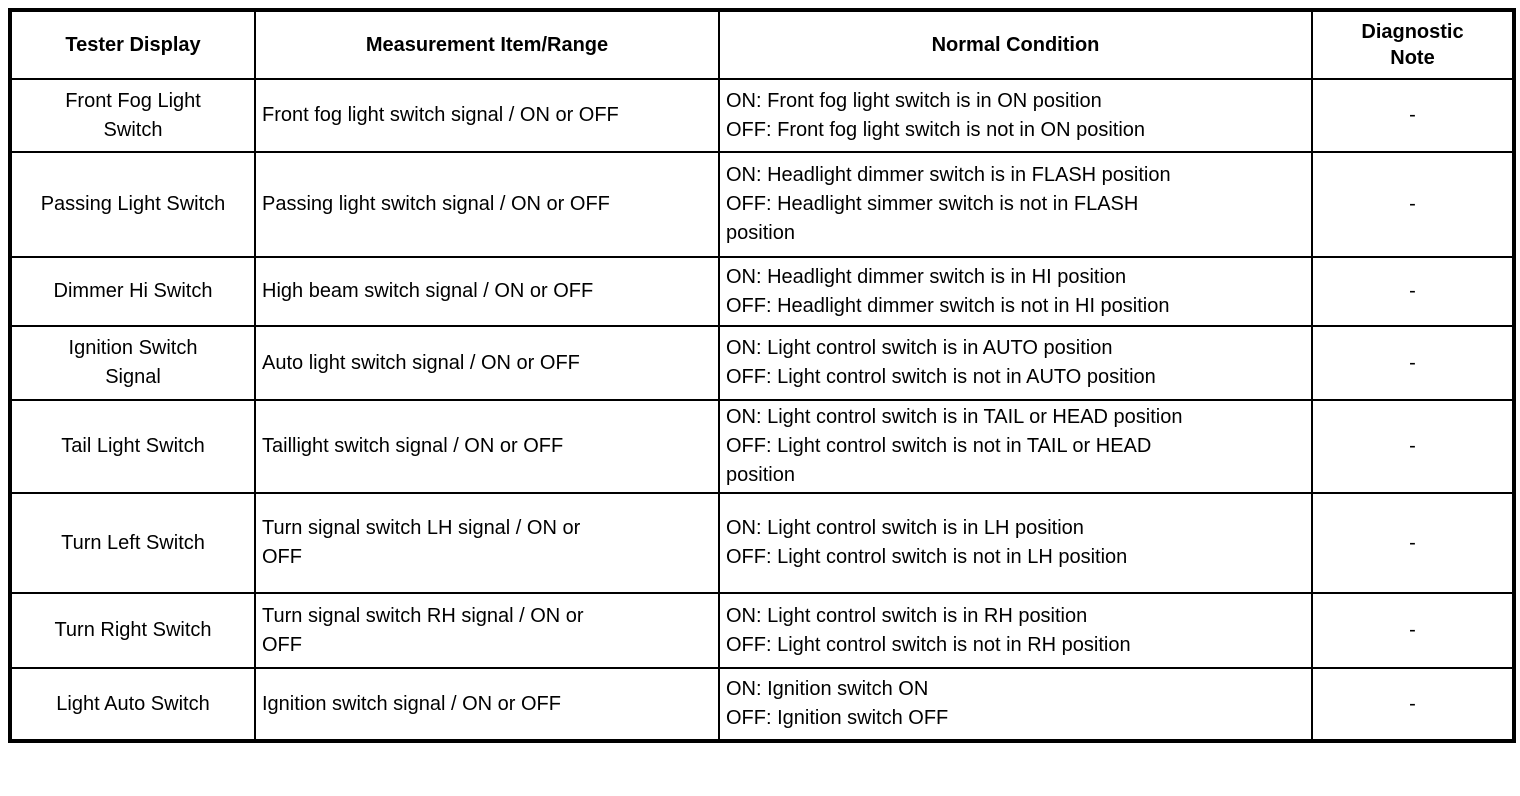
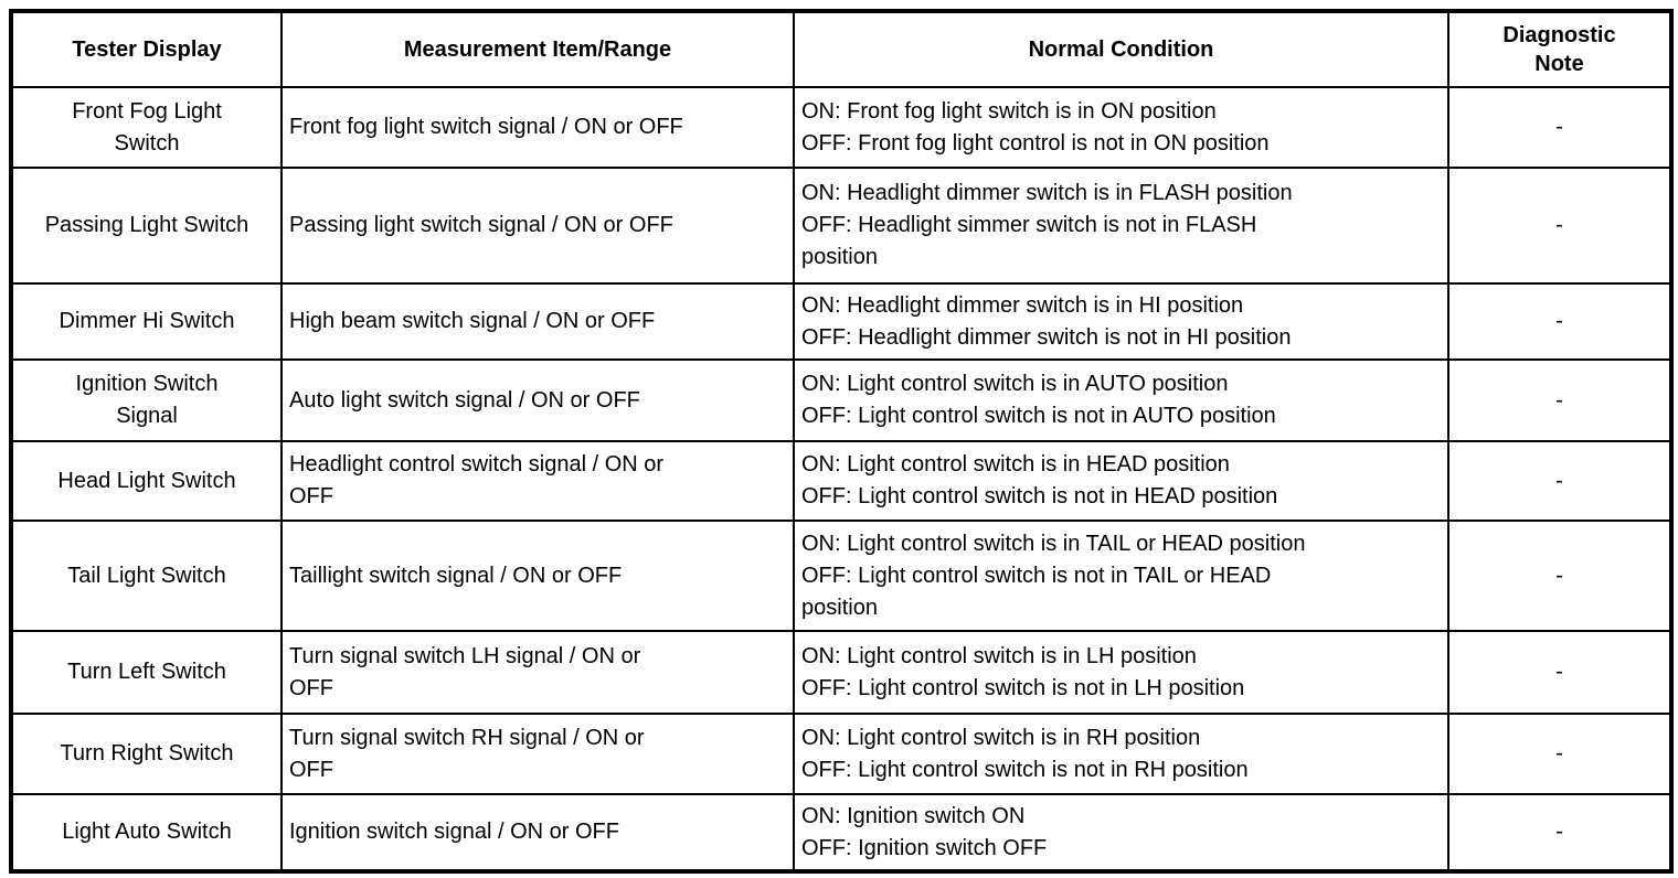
  Tester Display	Measurement Item/Range	Normal Condition	Diagnostic Note
- Front Fog Light Switch	Front fog light switch signal / ON or OFF	ON: Front fog light switch is in ON position OFF: Front fog light switch is not in ON position	-
+ Front Fog Light Switch	Front fog light switch signal / ON or OFF	ON: Front fog light switch is in ON position OFF: Front fog light control is not in ON position	-
  Passing Light Switch	Passing light switch signal / ON or OFF	ON: Headlight dimmer switch is in FLASH position OFF: Headlight simmer switch is not in FLASH position	-
  Dimmer Hi Switch	High beam switch signal / ON or OFF	ON: Headlight dimmer switch is in HI position OFF: Headlight dimmer switch is not in HI position	-
  Ignition Switch Signal	Auto light switch signal / ON or OFF	ON: Light control switch is in AUTO position OFF: Light control switch is not in AUTO position	-
+ Head Light Switch	Headlight control switch signal / ON or OFF	ON: Light control switch is in HEAD position OFF: Light control switch is not in HEAD position	-
  Tail Light Switch	Taillight switch signal / ON or OFF	ON: Light control switch is in TAIL or HEAD position OFF: Light control switch is not in TAIL or HEAD position	-
  Turn Left Switch	Turn signal switch LH signal / ON or OFF	ON: Light control switch is in LH position OFF: Light control switch is not in LH position	-
  Turn Right Switch	Turn signal switch RH signal / ON or OFF	ON: Light control switch is in RH position OFF: Light control switch is not in RH position	-
  Light Auto Switch	Ignition switch signal / ON or OFF	ON: Ignition switch ON OFF: Ignition switch OFF	-
